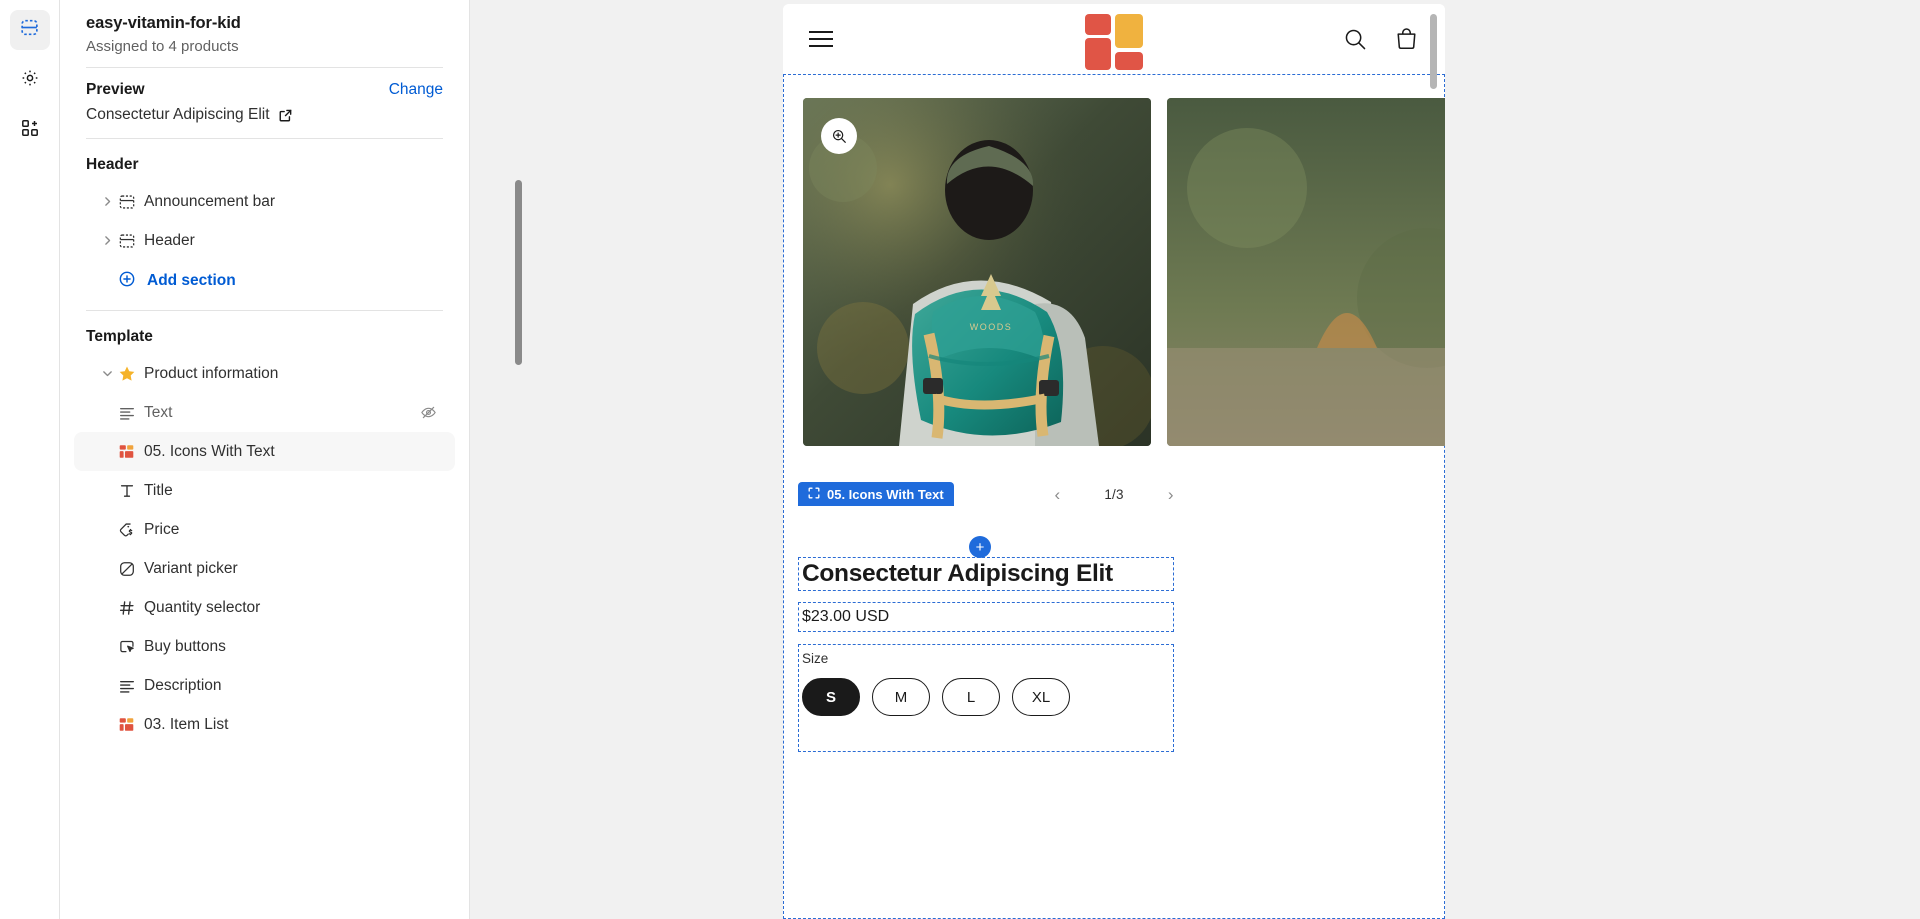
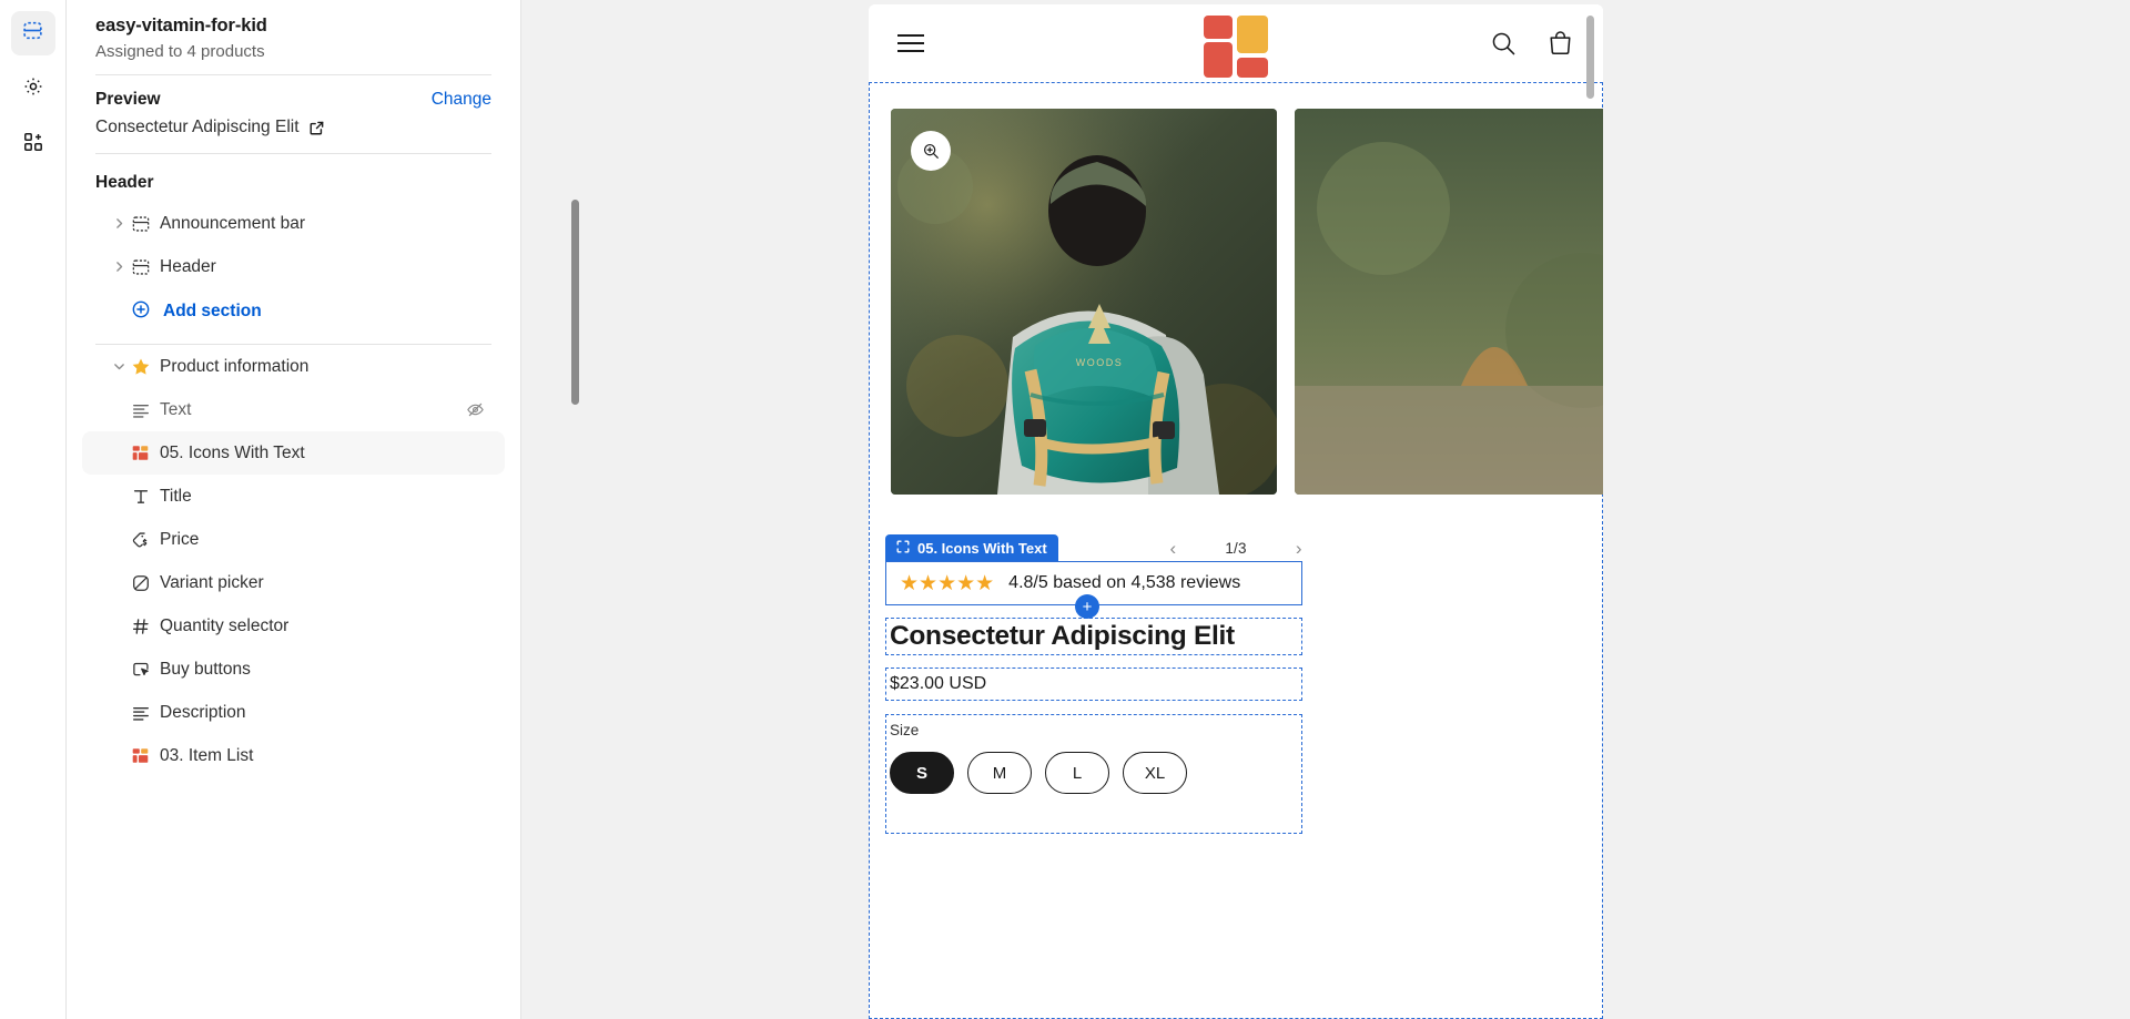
  easy-vitamin-for-kid
  Assigned to 4 products
  Preview
  Change
  Consectetur Adipiscing Elit
  Header
  Announcement bar
  Header
  Add section
- Template
  Product information
  Text
  05. Icons With Text
  Title
  Price
  Variant picker
  Quantity selector
  Buy buttons
  Description
  03. Item List
  WOODS
  ‹
  1/3
  ›
  05. Icons With Text
+ ★★★★★
+ 4.8/5 based on 4,538 reviews
  +
  Consectetur Adipiscing Elit
  $23.00 USD
  Size
  S
  M
  L
  XL
